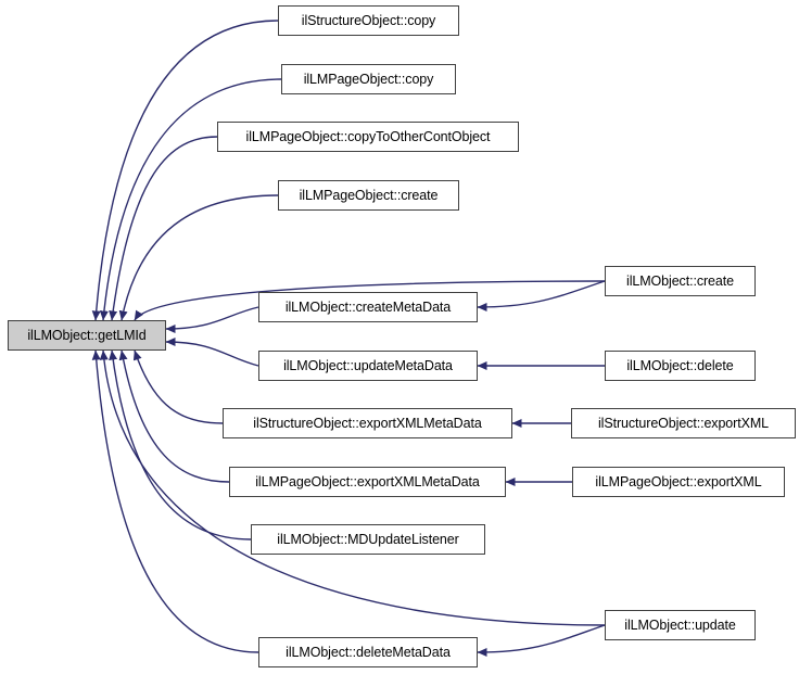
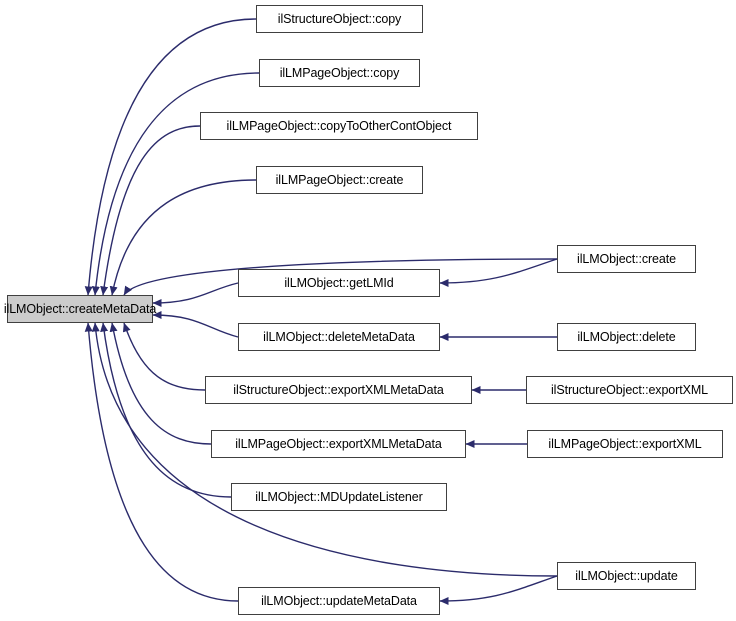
- ilLMObject::getLMId
+ ilLMObject::createMetaData
  ilStructureObject::copy
  ilLMPageObject::copy
  ilLMPageObject::copyToOtherContObject
  ilLMPageObject::create
- ilLMObject::createMetaData
+ ilLMObject::getLMId
- ilLMObject::updateMetaData
+ ilLMObject::deleteMetaData
  ilStructureObject::exportXMLMetaData
  ilLMPageObject::exportXMLMetaData
  ilLMObject::MDUpdateListener
- ilLMObject::deleteMetaData
+ ilLMObject::updateMetaData
  ilLMObject::create
  ilLMObject::delete
  ilStructureObject::exportXML
  ilLMPageObject::exportXML
  ilLMObject::update
